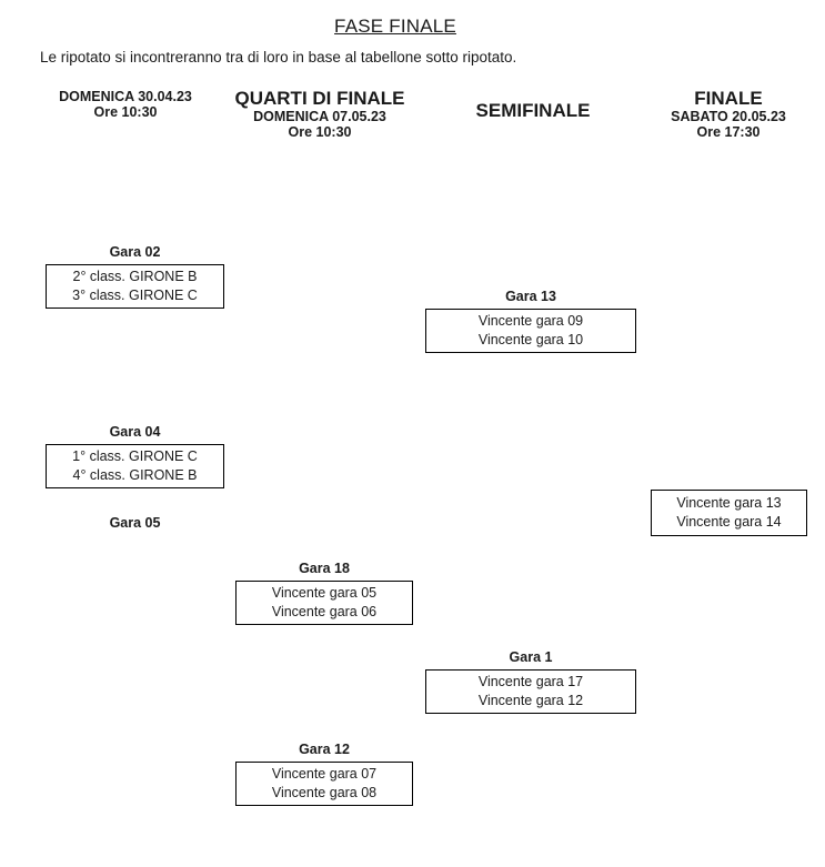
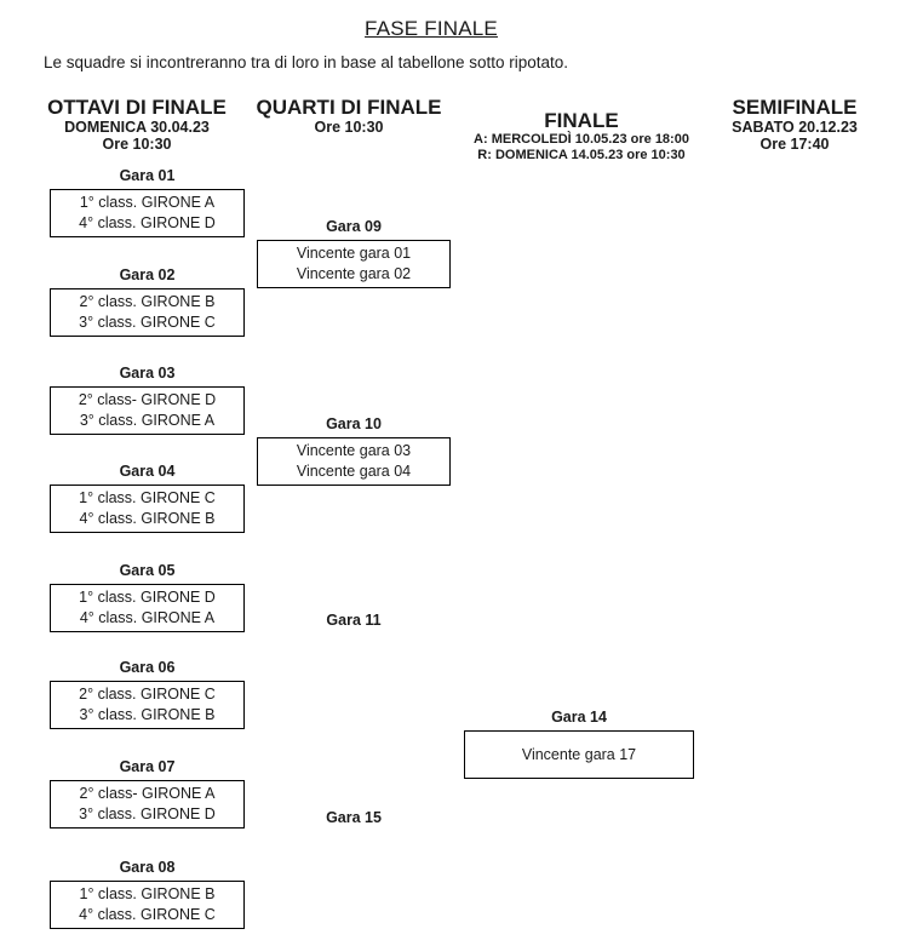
  FASE FINALE
- Le ripotato si incontreranno tra di loro in base al tabellone sotto ripotato.
+ Le squadre si incontreranno tra di loro in base al tabellone sotto ripotato.
+ OTTAVI DI FINALE
  DOMENICA 30.04.23
  Ore 10:30
  QUARTI DI FINALE
- DOMENICA 07.05.23
  Ore 10:30
- SEMIFINALE
+ FINALE
+ A: MERCOLEDÌ 10.05.23 ore 18:00
+ R: DOMENICA 14.05.23 ore 10:30
- FINALE
+ SEMIFINALE
- SABATO 20.05.23
+ SABATO 20.12.23
- Ore 17:30
+ Ore 17:40
+ Gara 01
+ 1° class. GIRONE A
+ 4° class. GIRONE D
  Gara 02
  2° class. GIRONE B
  3° class. GIRONE C
+ Gara 03
+ 2° class- GIRONE D
+ 3° class. GIRONE A
  Gara 04
  1° class. GIRONE C
  4° class. GIRONE B
  Gara 05
+ 1° class. GIRONE D
+ 4° class. GIRONE A
+ Gara 06
+ 2° class. GIRONE C
+ 3° class. GIRONE B
+ Gara 07
+ 2° class- GIRONE A
+ 3° class. GIRONE D
+ Gara 08
+ 1° class. GIRONE B
+ 4° class. GIRONE C
+ Gara 09
+ Vincente gara 01
+ Vincente gara 02
+ Gara 10
+ Vincente gara 03
+ Vincente gara 04
- Gara 18
+ Gara 11
- Vincente gara 05
- Vincente gara 06
- Gara 12
+ Gara 15
- Vincente gara 07
- Vincente gara 08
- Gara 13
- Vincente gara 09
- Vincente gara 10
- Gara 1
+ Gara 14
  Vincente gara 17
- Vincente gara 12
- Vincente gara 13
- Vincente gara 14
